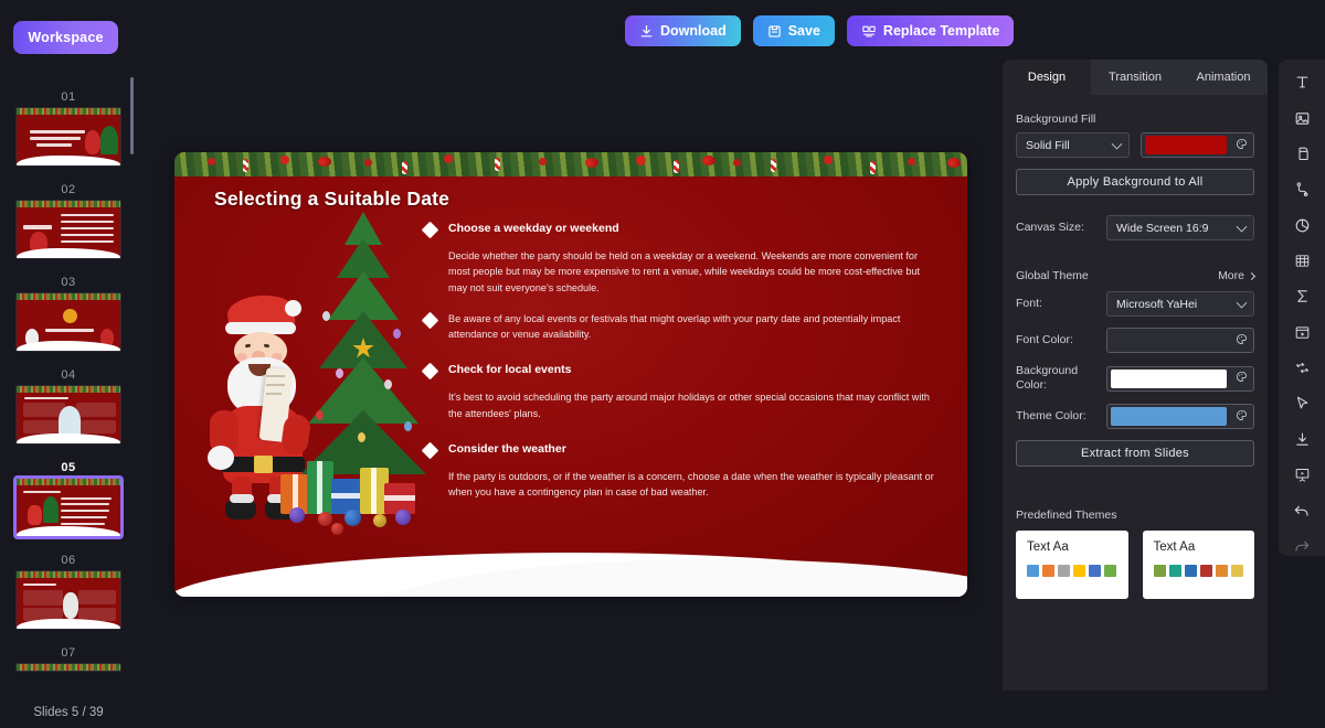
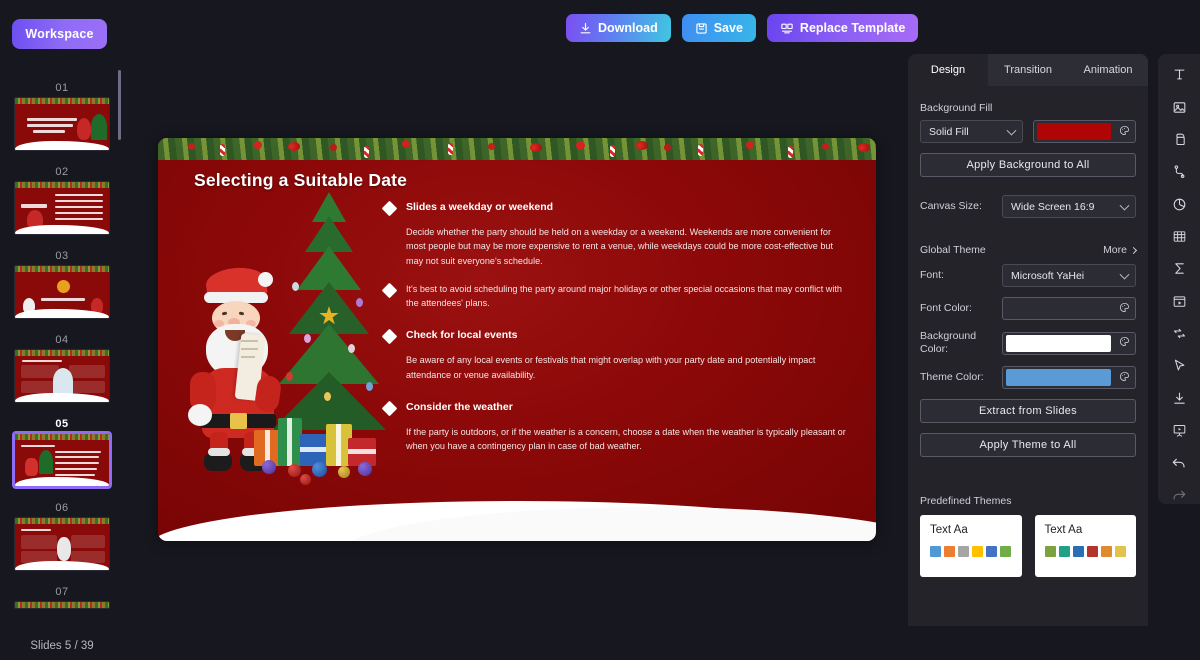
  Workspace
  Download
  Save
  Replace Template
  01
  02
  03
  04
  05
  06
  07
  Slides 5 / 39
  Selecting a Suitable Date
- Choose a weekday or weekend
+ Slides a weekday or weekend
  Decide whether the party should be held on a weekday or a weekend. Weekends are more convenient for most people but may be more expensive to rent a venue, while weekdays could be more cost-effective but may not suit everyone's schedule.
- Be aware of any local events or festivals that might overlap with your party date and potentially impact attendance or venue availability.
+ It's best to avoid scheduling the party around major holidays or other special occasions that may conflict with the attendees' plans.
  Check for local events
- It's best to avoid scheduling the party around major holidays or other special occasions that may conflict with the attendees' plans.
+ Be aware of any local events or festivals that might overlap with your party date and potentially impact attendance or venue availability.
  Consider the weather
  If the party is outdoors, or if the weather is a concern, choose a date when the weather is typically pleasant or when you have a contingency plan in case of bad weather.
  Design
  Transition
  Animation
  Background Fill
  Solid Fill
  Apply Background to All
  Canvas Size:
  Wide Screen 16:9
  Global Theme
  More
  Font:
  Microsoft YaHei
  Font Color:
  Background Color:
  Theme Color:
  Extract from Slides
+ Apply Theme to All
  Predefined Themes
  Text Aa
  Text Aa
